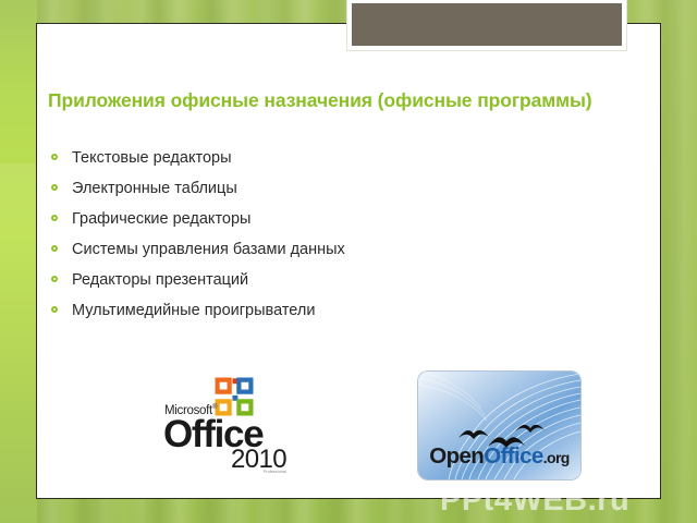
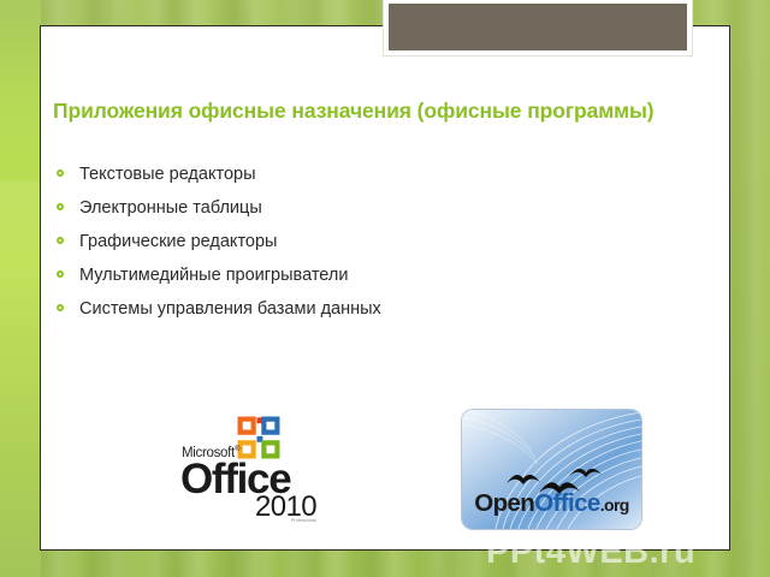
  Приложения офисные назначения (офисные программы)
  Текстовые редакторы
  Электронные таблицы
  Графические редакторы
- Системы управления базами данных
+ Мультимедийные проигрыватели
- Редакторы презентаций
- Мультимедийные проигрыватели
+ Системы управления базами данных
  Microsoft
  Office
  2010
  OpenOffice.org
  PPt4WEB.ru
